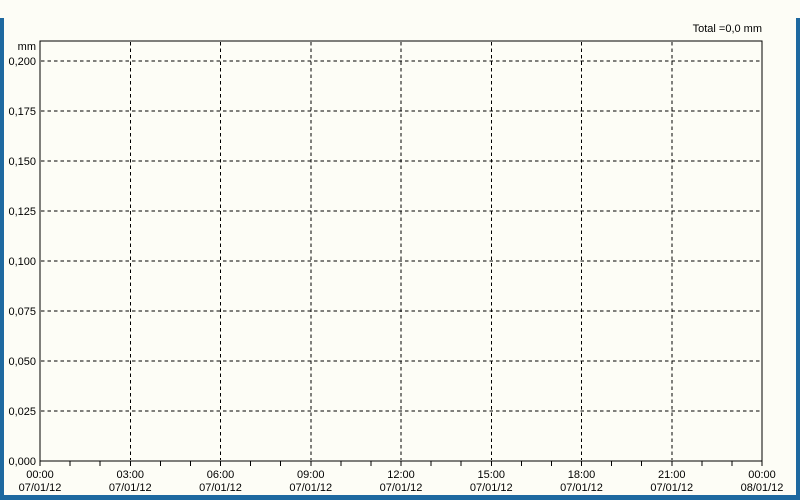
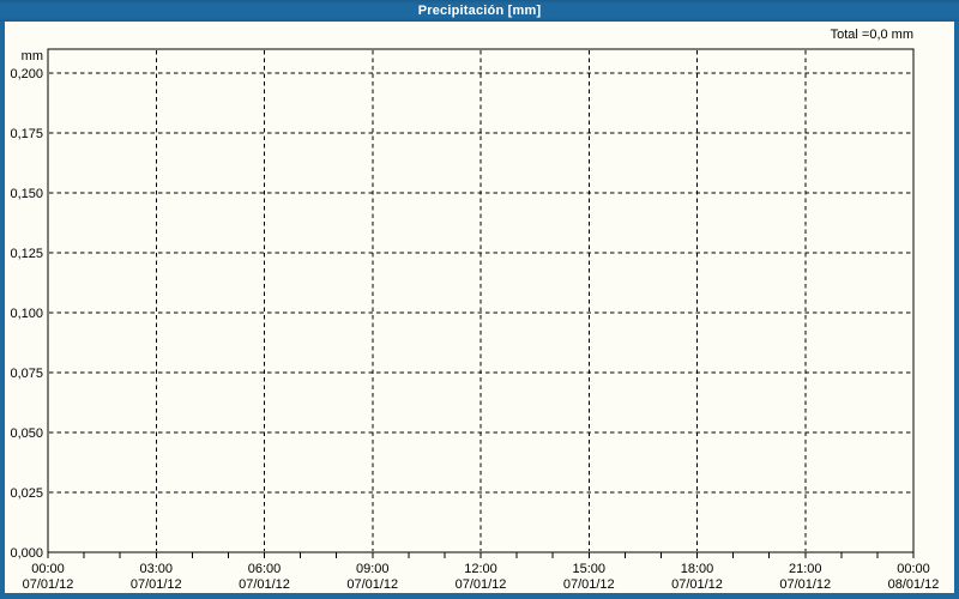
  mm
  0,200
  0,175
  0,150
  0,125
  0,100
  0,075
  0,050
  0,025
  0,000
  00:00
  07/01/12
  03:00
  07/01/12
  06:00
  07/01/12
  09:00
  07/01/12
  12:00
  07/01/12
  15:00
  07/01/12
  18:00
  07/01/12
  21:00
  07/01/12
  00:00
  08/01/12
+ Precipitación [mm]
  Total =0,0 mm
